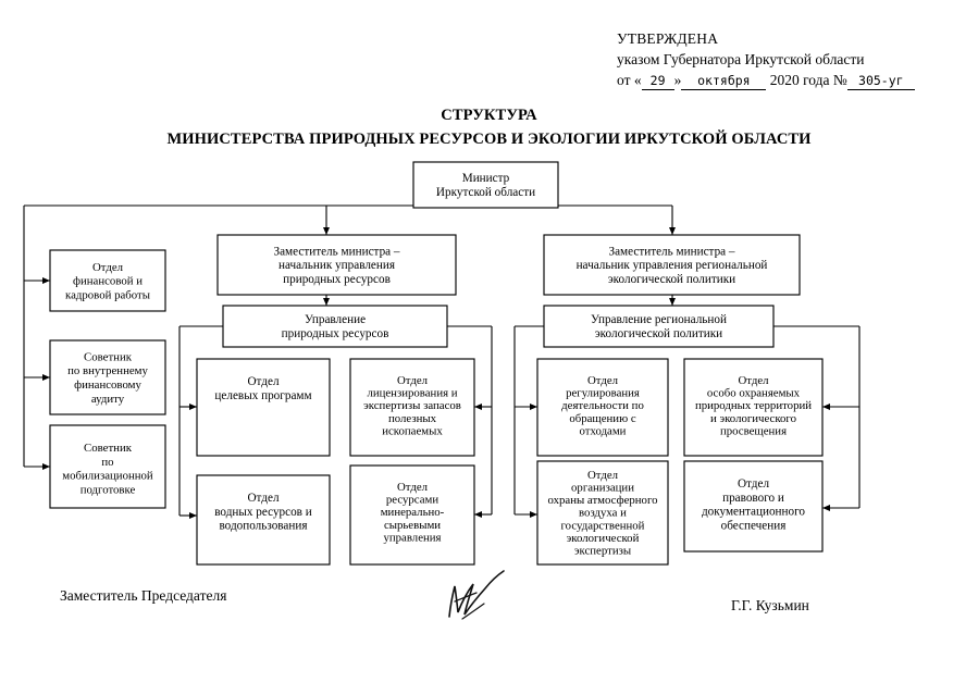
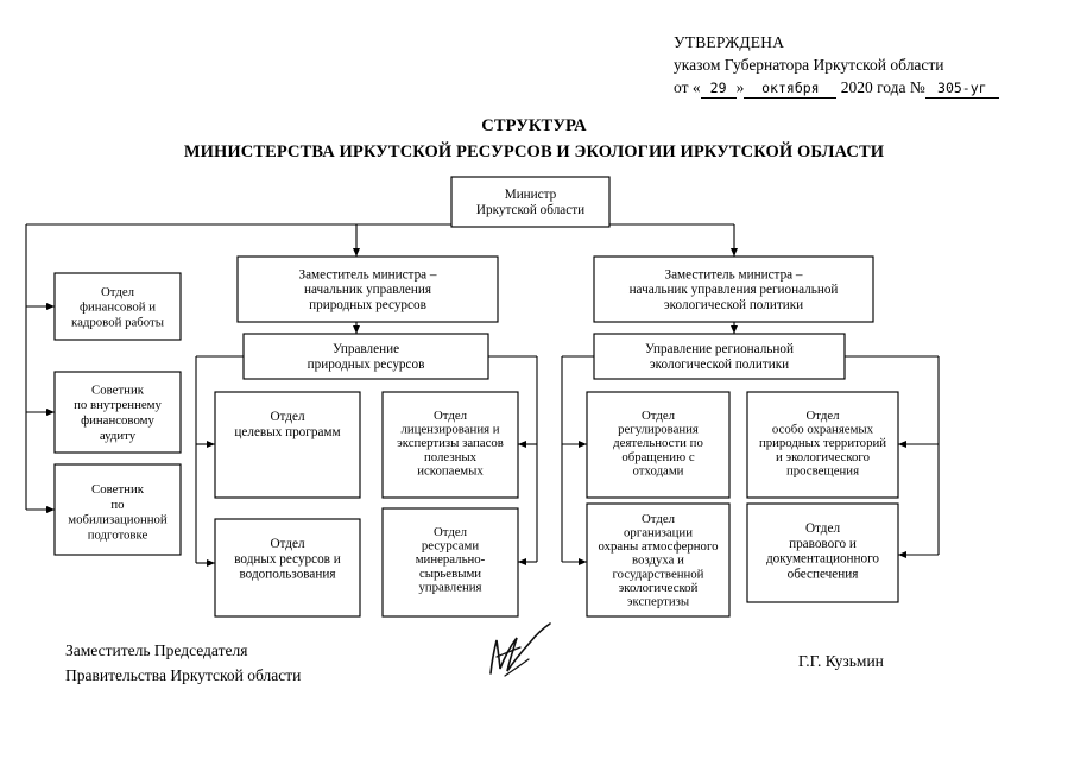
  УТВЕРЖДЕНА
  указом Губернатора Иркутской области
  от « 29 » октября 2020 года № 305-уг
  СТРУКТУРА
- МИНИСТЕРСТВА ПРИРОДНЫХ РЕСУРСОВ И ЭКОЛОГИИ ИРКУТСКОЙ ОБЛАСТИ
+ МИНИСТЕРСТВА ИРКУТСКОЙ РЕСУРСОВ И ЭКОЛОГИИ ИРКУТСКОЙ ОБЛАСТИ
  Министр
  Иркутской области
  Заместитель министра –
  начальник управления
  природных ресурсов
  Заместитель министра –
  начальник управления региональной
  экологической политики
  Отдел
  финансовой и
  кадровой работы
  Советник
  по внутреннему
  финансовому
  аудиту
  Советник
  по
  мобилизационной
  подготовке
  Управление
  природных ресурсов
  Управление региональной
  экологической политики
  Отдел
  целевых программ
  Отдел
  лицензирования и
  экспертизы запасов
  полезных
  ископаемых
  Отдел
  водных ресурсов и
  водопользования
  Отдел
  ресурсами
  минерально-
  сырьевыми
  управления
  Отдел
  регулирования
  деятельности по
  обращению с
  отходами
  Отдел
  особо охраняемых
  природных территорий
  и экологического
  просвещения
  Отдел
  организации
  охраны атмосферного
  воздуха и
  государственной
  экологической
  экспертизы
  Отдел
  правового и
  документационного
  обеспечения
  Заместитель Председателя
+ Правительства Иркутской области
  Г.Г. Кузьмин
